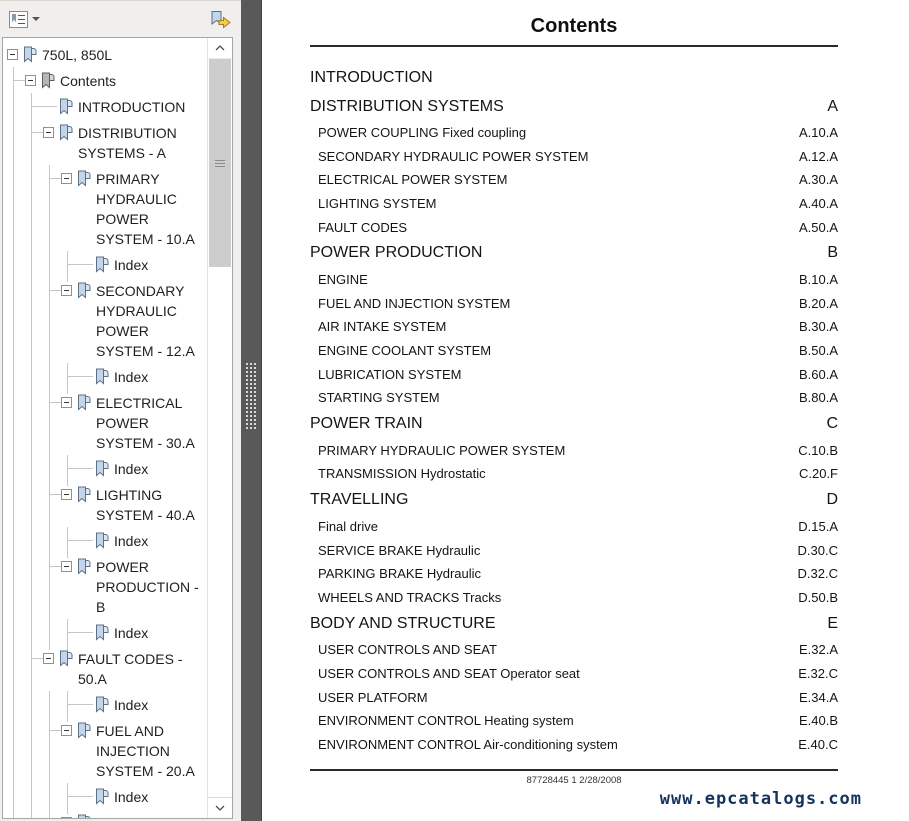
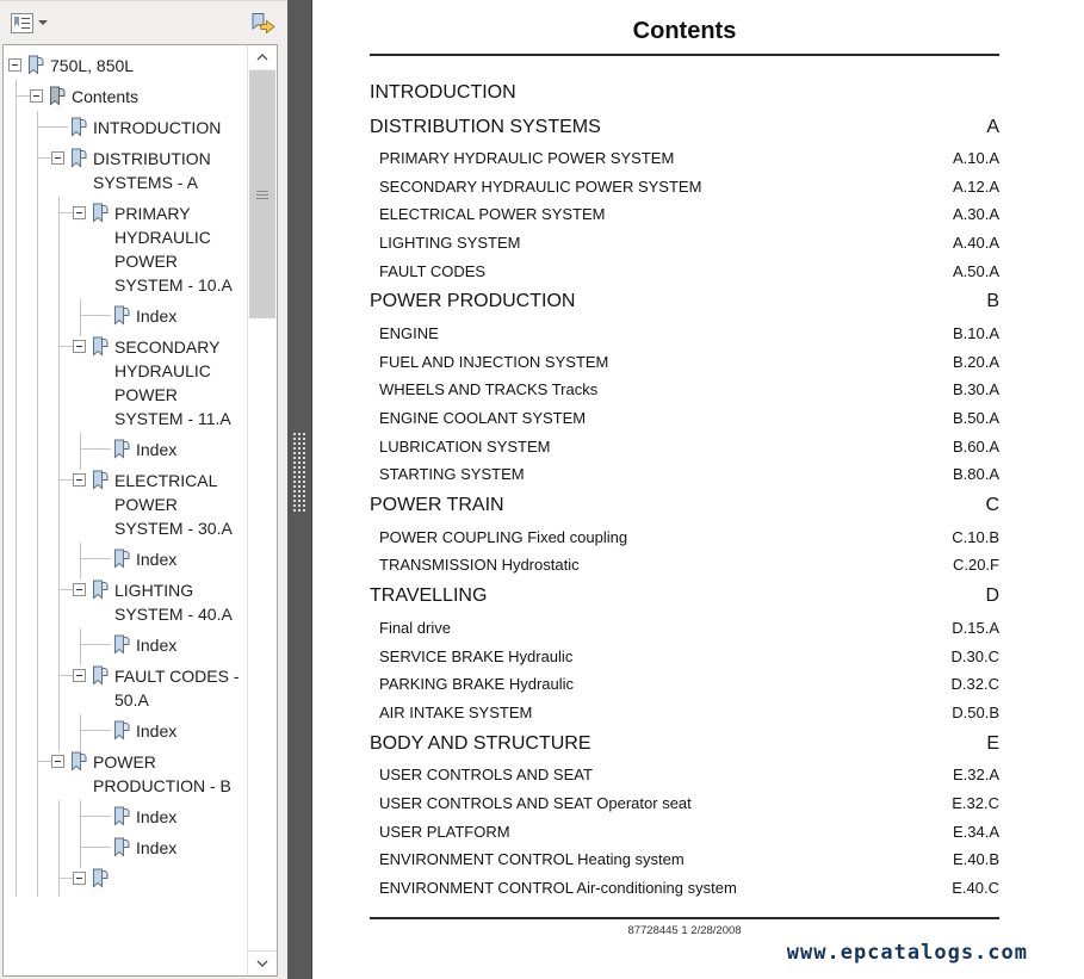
  750L, 850L
  Contents
  INTRODUCTION
  DISTRIBUTION SYSTEMS - A
  PRIMARY HYDRAULIC POWER SYSTEM - 10.A
  Index
- SECONDARY HYDRAULIC POWER SYSTEM - 12.A
+ SECONDARY HYDRAULIC POWER SYSTEM - 11.A
  Index
  ELECTRICAL POWER SYSTEM - 30.A
  Index
  LIGHTING SYSTEM - 40.A
  Index
- POWER PRODUCTION - B
+ FAULT CODES - 50.A
  Index
- FAULT CODES - 50.A
+ POWER PRODUCTION - B
  Index
- FUEL AND INJECTION SYSTEM - 20.A
  Index
  Contents
  INTRODUCTION
  DISTRIBUTION SYSTEMS
  A
- POWER COUPLING Fixed coupling
+ PRIMARY HYDRAULIC POWER SYSTEM
  A.10.A
  SECONDARY HYDRAULIC POWER SYSTEM
  A.12.A
  ELECTRICAL POWER SYSTEM
  A.30.A
  LIGHTING SYSTEM
  A.40.A
  FAULT CODES
  A.50.A
  POWER PRODUCTION
  B
  ENGINE
  B.10.A
  FUEL AND INJECTION SYSTEM
  B.20.A
- AIR INTAKE SYSTEM
+ WHEELS AND TRACKS Tracks
  B.30.A
  ENGINE COOLANT SYSTEM
  B.50.A
  LUBRICATION SYSTEM
  B.60.A
  STARTING SYSTEM
  B.80.A
  POWER TRAIN
  C
- PRIMARY HYDRAULIC POWER SYSTEM
+ POWER COUPLING Fixed coupling
  C.10.B
  TRANSMISSION Hydrostatic
  C.20.F
  TRAVELLING
  D
  Final drive
  D.15.A
  SERVICE BRAKE Hydraulic
  D.30.C
  PARKING BRAKE Hydraulic
  D.32.C
- WHEELS AND TRACKS Tracks
+ AIR INTAKE SYSTEM
  D.50.B
  BODY AND STRUCTURE
  E
  USER CONTROLS AND SEAT
  E.32.A
  USER CONTROLS AND SEAT Operator seat
  E.32.C
  USER PLATFORM
  E.34.A
  ENVIRONMENT CONTROL Heating system
  E.40.B
  ENVIRONMENT CONTROL Air-conditioning system
  E.40.C
  87728445 1 2/28/2008
  www.epcatalogs.com
